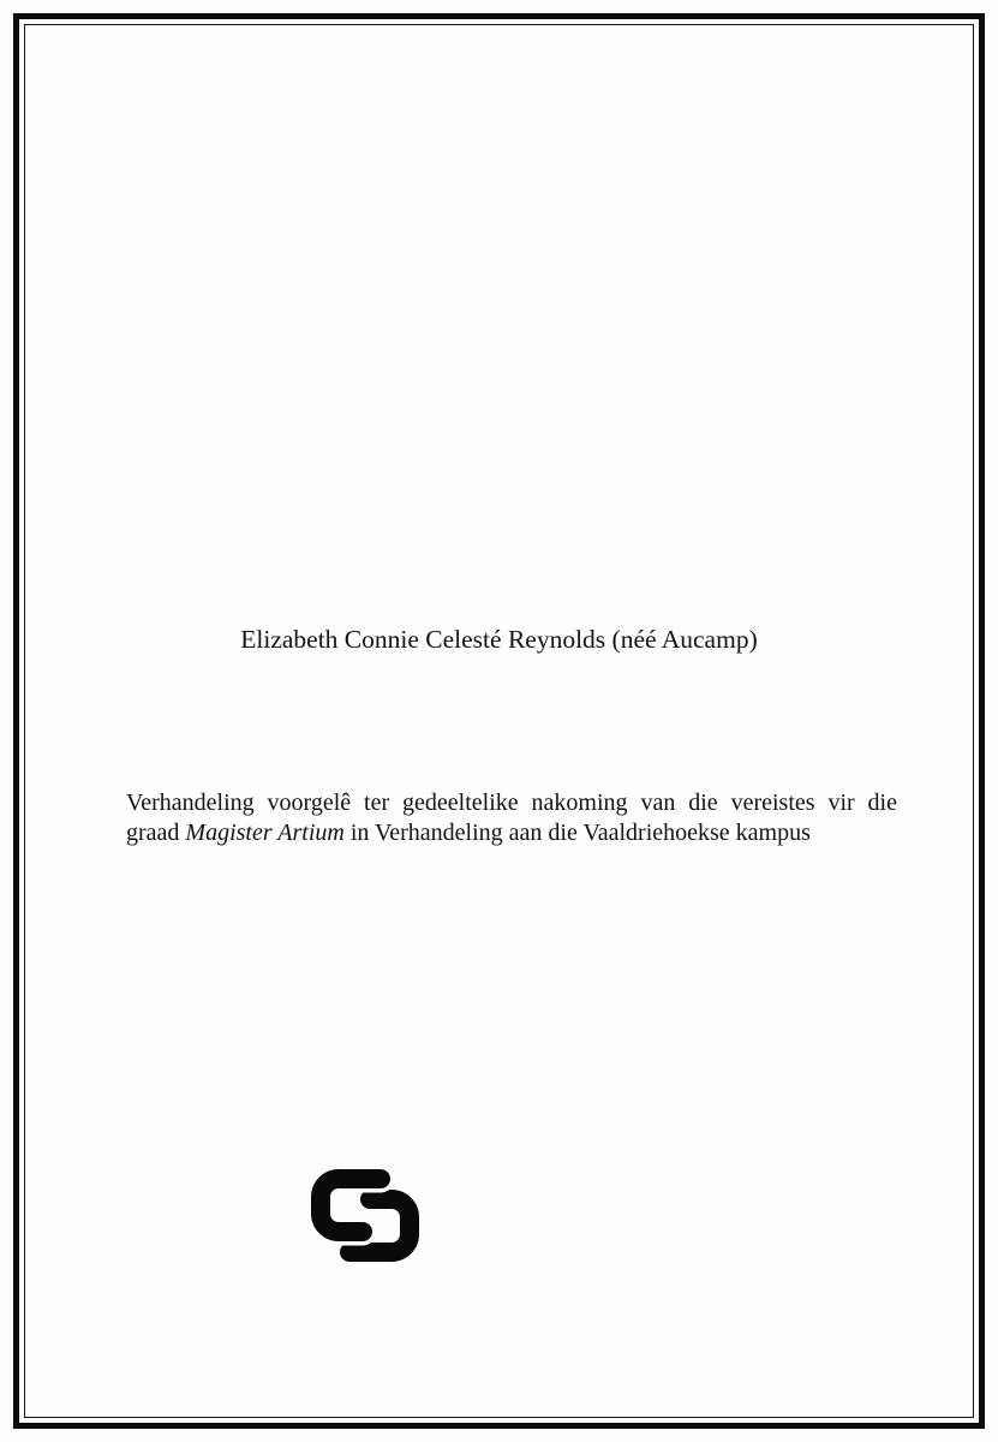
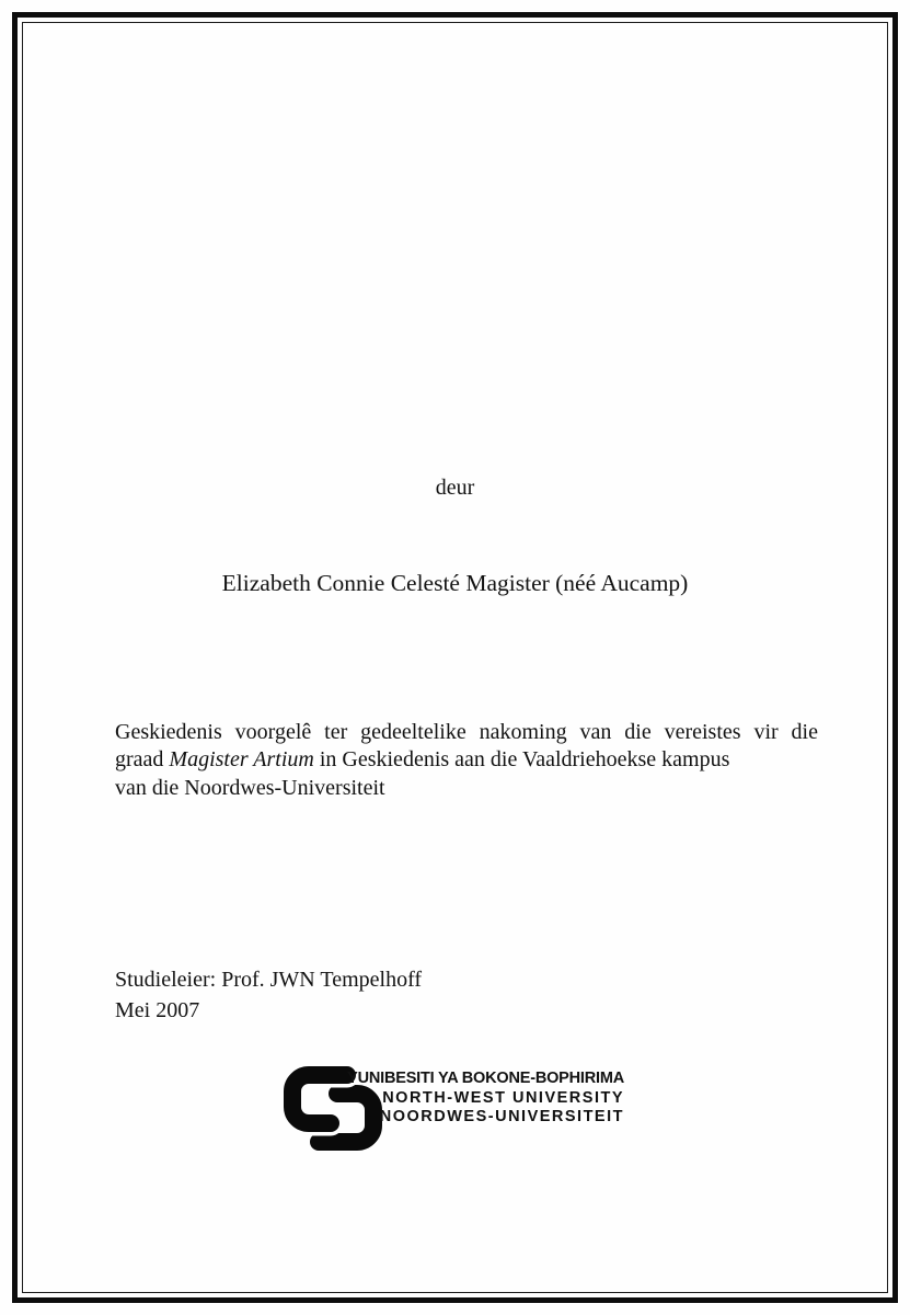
+ deur
- Elizabeth Connie Celesté Reynolds (néé Aucamp)
+ Elizabeth Connie Celesté Magister (néé Aucamp)
- Verhandeling voorgelê ter gedeeltelike nakoming van die vereistes vir die
+ Geskiedenis voorgelê ter gedeeltelike nakoming van die vereistes vir die
- graad Magister Artium in Verhandeling aan die Vaaldriehoekse kampus
+ graad Magister Artium in Geskiedenis aan die Vaaldriehoekse kampus
+ van die Noordwes-Universiteit
+ Studieleier: Prof. JWN Tempelhoff
+ Mei 2007
+ YUNIBESITI YA BOKONE-BOPHIRIMA
+ NORTH-WEST UNIVERSITY
+ NOORDWES-UNIVERSITEIT
